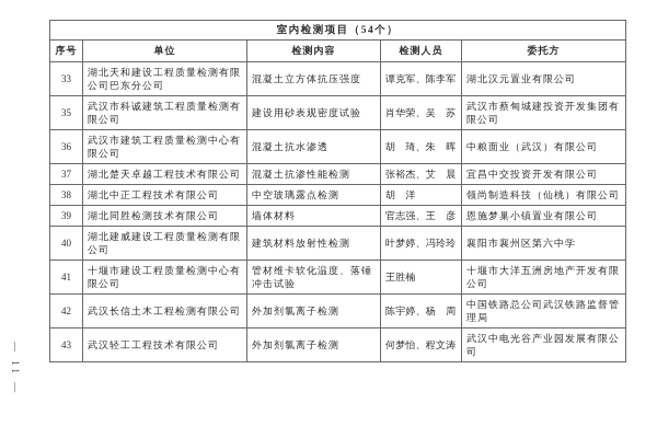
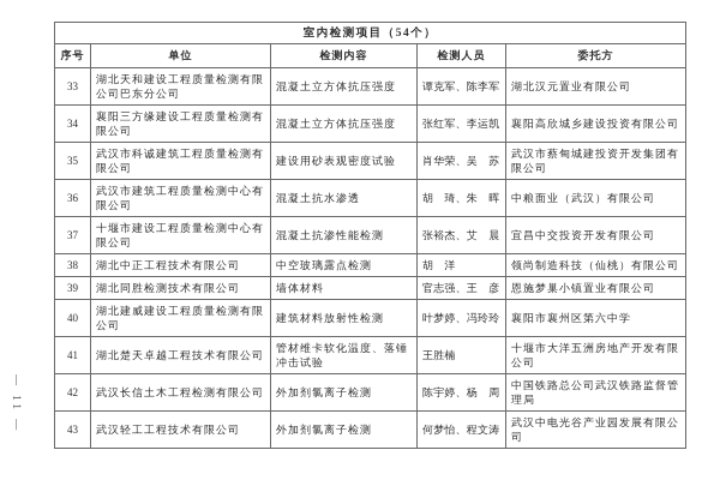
  室内检测项目（54个）
  序号	单位	检测内容	检测人员	委托方
  33	湖北天和建设工程质量检测有限公司巴东分公司	混凝土立方体抗压强度	谭克军、陈李军	湖北汉元置业有限公司
+ 34	襄阳三方缘建设工程质量检测有限公司	混凝土立方体抗压强度	张红军、李运凯	襄阳高欣城乡建设投资有限公司
  35	武汉市科诚建筑工程质量检测有限公司	建设用砂表观密度试验	肖华荣、吴 苏	武汉市蔡甸城建投资开发集团有限公司
  36	武汉市建筑工程质量检测中心有限公司	混凝土抗水渗透	胡 琦、朱 晖	中粮面业（武汉）有限公司
- 37	湖北楚天卓越工程技术有限公司	混凝土抗渗性能检测	张裕杰、艾 晨	宜昌中交投资开发有限公司
+ 37	十堰市建设工程质量检测中心有限公司	混凝土抗渗性能检测	张裕杰、艾 晨	宜昌中交投资开发有限公司
  38	湖北中正工程技术有限公司	中空玻璃露点检测	胡 洋	领尚制造科技（仙桃）有限公司
  39	湖北同胜检测技术有限公司	墙体材料	官志强、王 彦	恩施梦巢小镇置业有限公司
  40	湖北建威建设工程质量检测有限公司	建筑材料放射性检测	叶梦婷、冯玲玲	襄阳市襄州区第六中学
- 41	十堰市建设工程质量检测中心有限公司	管材维卡软化温度、落锤冲击试验	王胜楠	十堰市大洋五洲房地产开发有限公司
+ 41	湖北楚天卓越工程技术有限公司	管材维卡软化温度、落锤冲击试验	王胜楠	十堰市大洋五洲房地产开发有限公司
  42	武汉长信土木工程检测有限公司	外加剂氯离子检测	陈宇婷、杨 周	中国铁路总公司武汉铁路监督管理局
  43	武汉轻工工程技术有限公司	外加剂氯离子检测	何梦怡、程文涛	武汉中电光谷产业园发展有限公司
